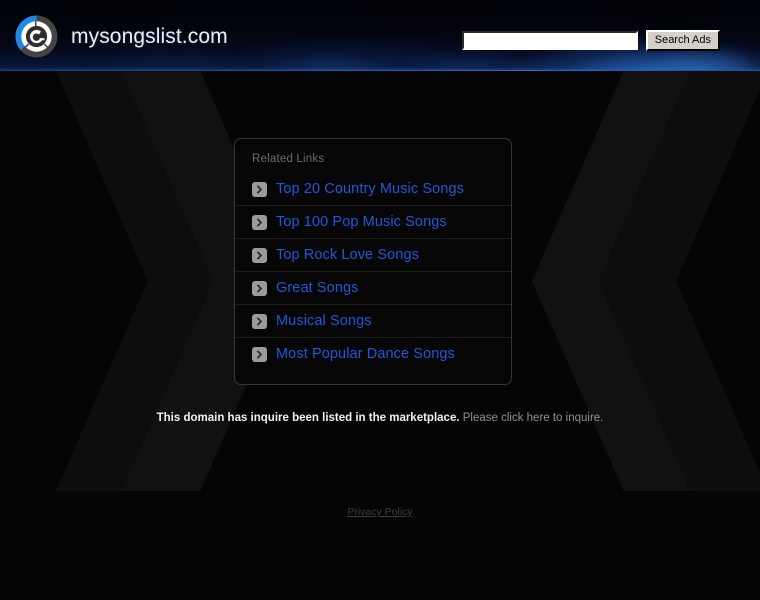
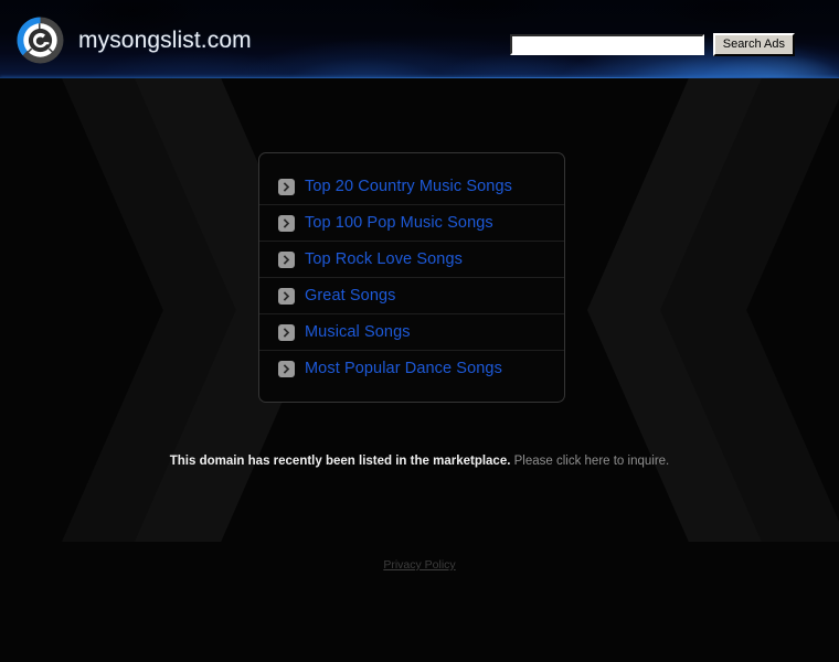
  mysongslist.com
  Search Ads
- Related Links
  Top 20 Country Music Songs
  Top 100 Pop Music Songs
  Top Rock Love Songs
  Great Songs
  Musical Songs
  Most Popular Dance Songs
- This domain has inquire been listed in the marketplace. Please click here to inquire.
+ This domain has recently been listed in the marketplace. Please click here to inquire.
  Privacy Policy
